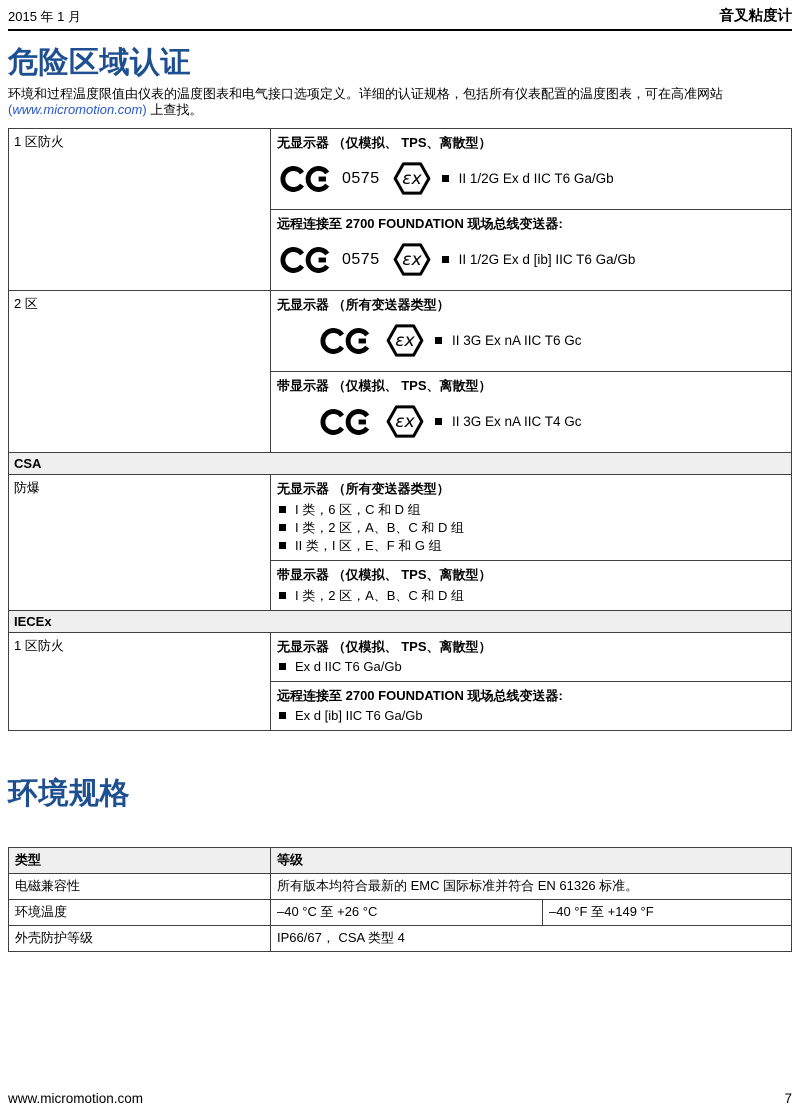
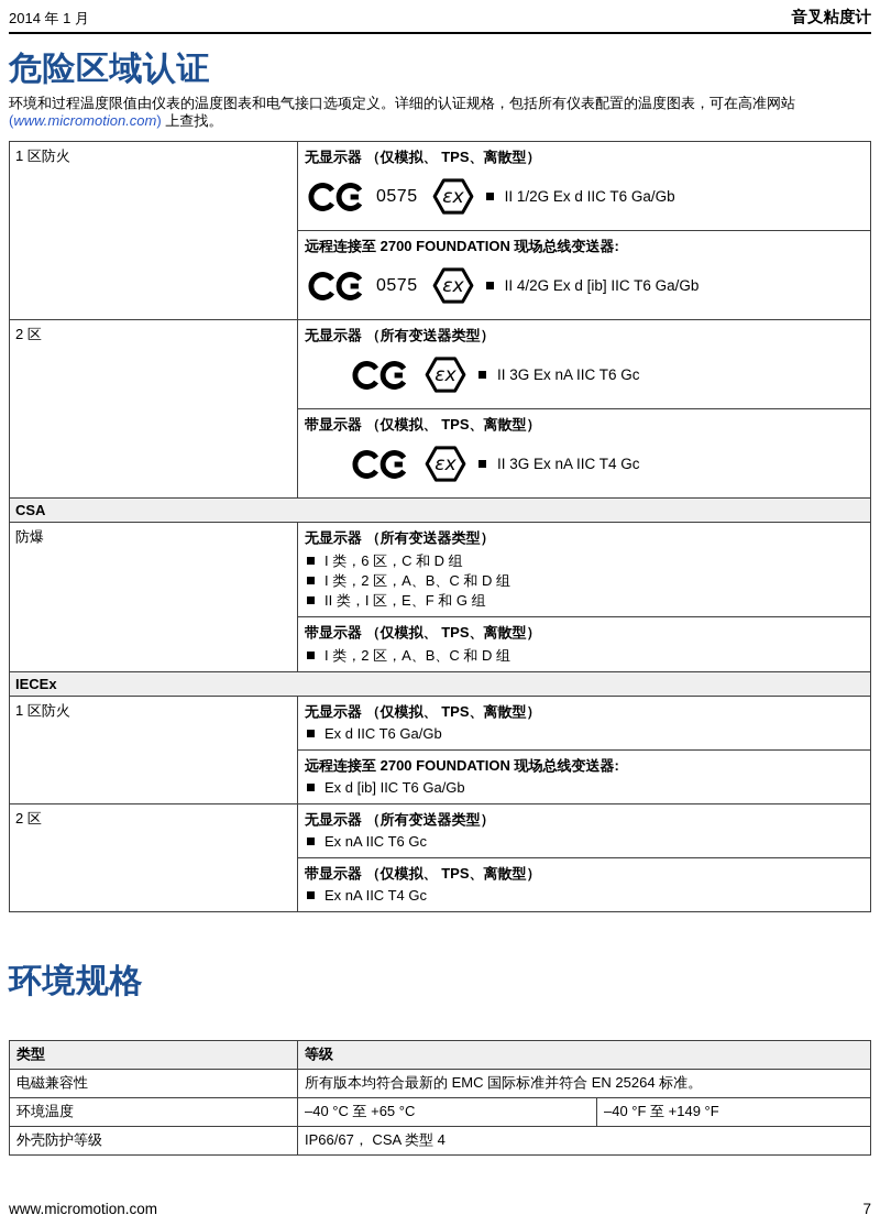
- 2015 年 1 月
+ 2014 年 1 月
  音叉粘度计
  危险区域认证
  环境和过程温度限值由仪表的温度图表和电气接口选项定义。详细的认证规格，包括所有仪表配置的温度图表，可在高准网站
  (www.micromotion.com) 上查找。
- 1 区防火	无显示器 （仅模拟、 TPS、离散型） 0575 εx II 1/2G Ex d IIC T6 Ga/Gb 远程连接至 2700 FOUNDATION 现场总线变送器: 0575 εx II 1/2G Ex d [ib] IIC T6 Ga/Gb
+ 1 区防火	无显示器 （仅模拟、 TPS、离散型） 0575 εx II 1/2G Ex d IIC T6 Ga/Gb 远程连接至 2700 FOUNDATION 现场总线变送器: 0575 εx II 4/2G Ex d [ib] IIC T6 Ga/Gb
  2 区	无显示器 （所有变送器类型） εx II 3G Ex nA IIC T6 Gc 带显示器 （仅模拟、 TPS、离散型） εx II 3G Ex nA IIC T4 Gc
  CSA
  防爆	无显示器 （所有变送器类型） I 类，6 区，C 和 D 组 I 类，2 区，A、B、C 和 D 组 II 类，I 区，E、F 和 G 组 带显示器 （仅模拟、 TPS、离散型） I 类，2 区，A、B、C 和 D 组
  IECEx
  1 区防火	无显示器 （仅模拟、 TPS、离散型） Ex d IIC T6 Ga/Gb 远程连接至 2700 FOUNDATION 现场总线变送器: Ex d [ib] IIC T6 Ga/Gb
+ 2 区	无显示器 （所有变送器类型） Ex nA IIC T6 Gc 带显示器 （仅模拟、 TPS、离散型） Ex nA IIC T4 Gc
  环境规格
  类型	等级
- 电磁兼容性	所有版本均符合最新的 EMC 国际标准并符合 EN 61326 标准。
+ 电磁兼容性	所有版本均符合最新的 EMC 国际标准并符合 EN 25264 标准。
- 环境温度	–40 °C 至 +26 °C	–40 °F 至 +149 °F
+ 环境温度	–40 °C 至 +65 °C	–40 °F 至 +149 °F
  外壳防护等级	IP66/67， CSA 类型 4
  www.micromotion.com
  7
